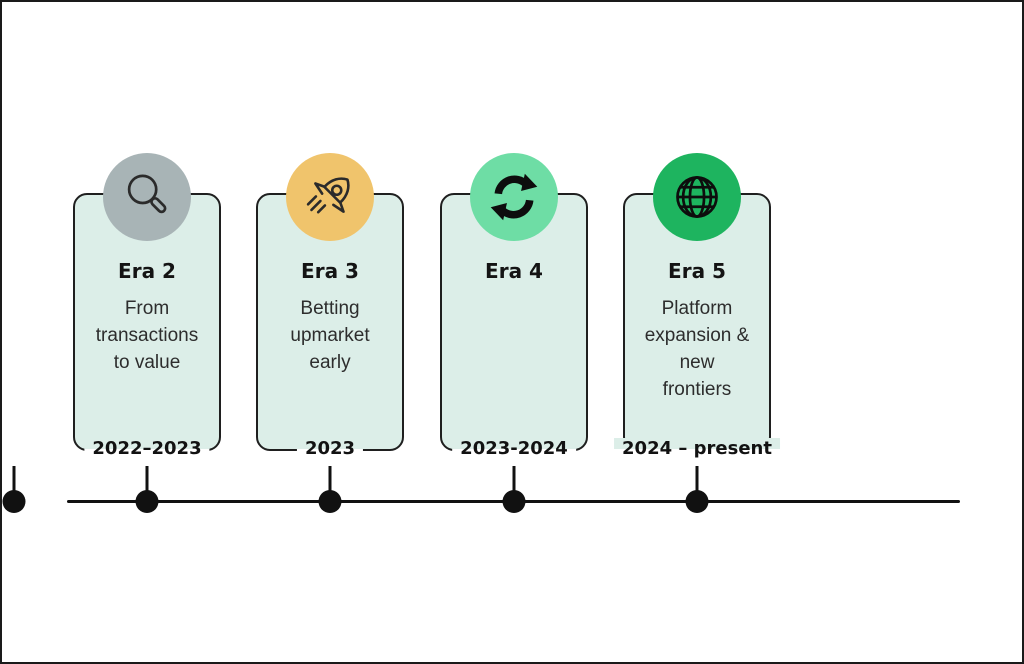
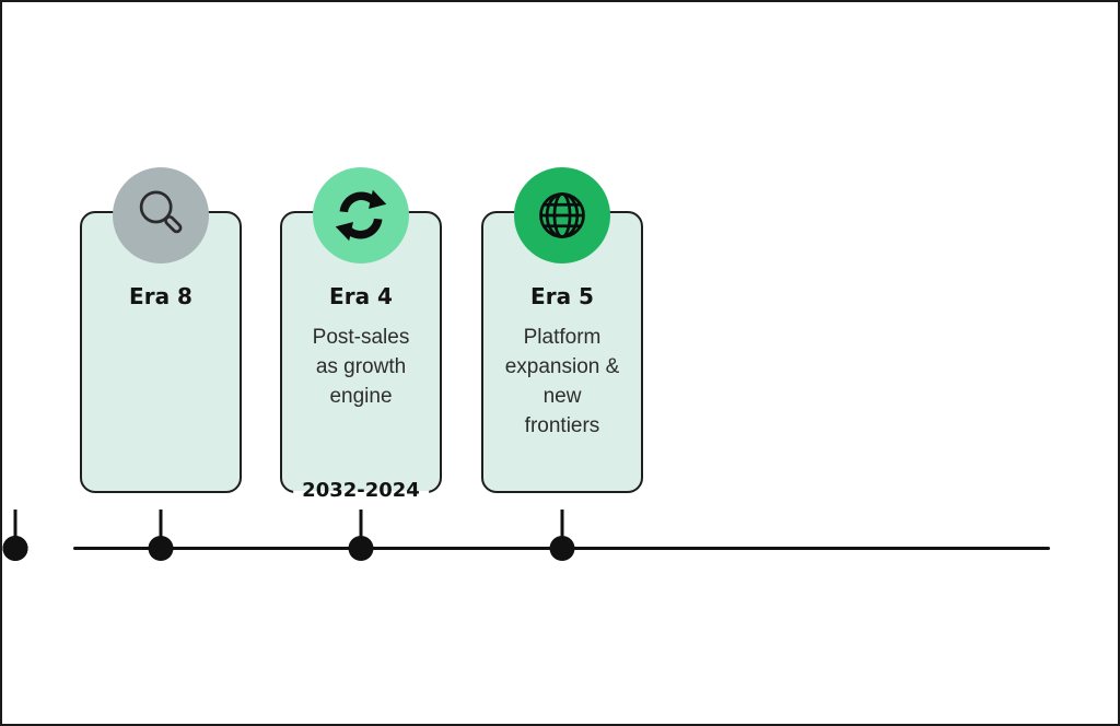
- Era 2
+ Era 8
- From
- transactions
- to value
- 2022–2023
- Era 3
- Betting
- upmarket
- early
- 2023
  Era 4
+ Post-sales
+ as growth
+ engine
- 2023-2024
+ 2032-2024
  Era 5
  Platform
  expansion &
  new
  frontiers
- 2024 – present
